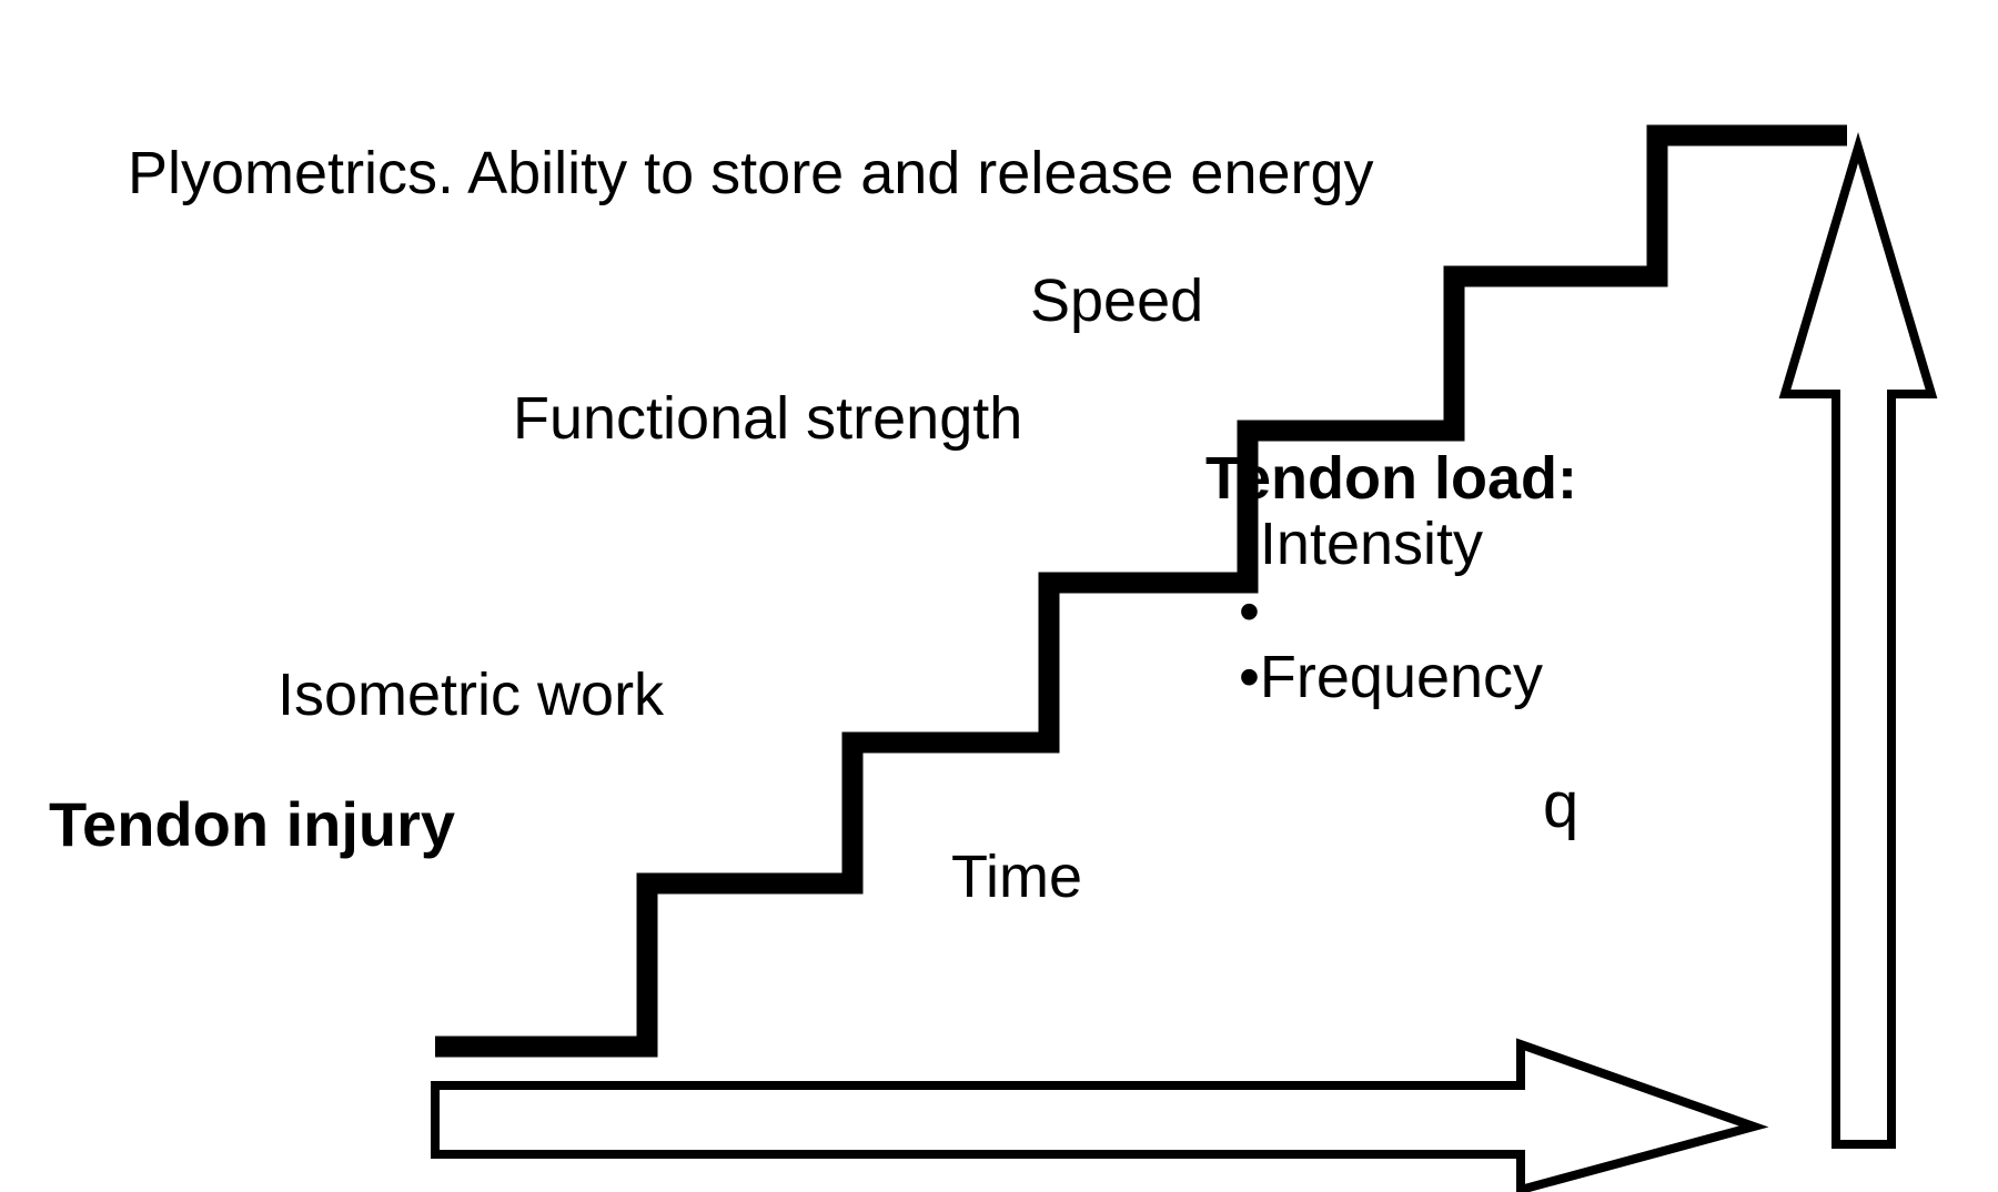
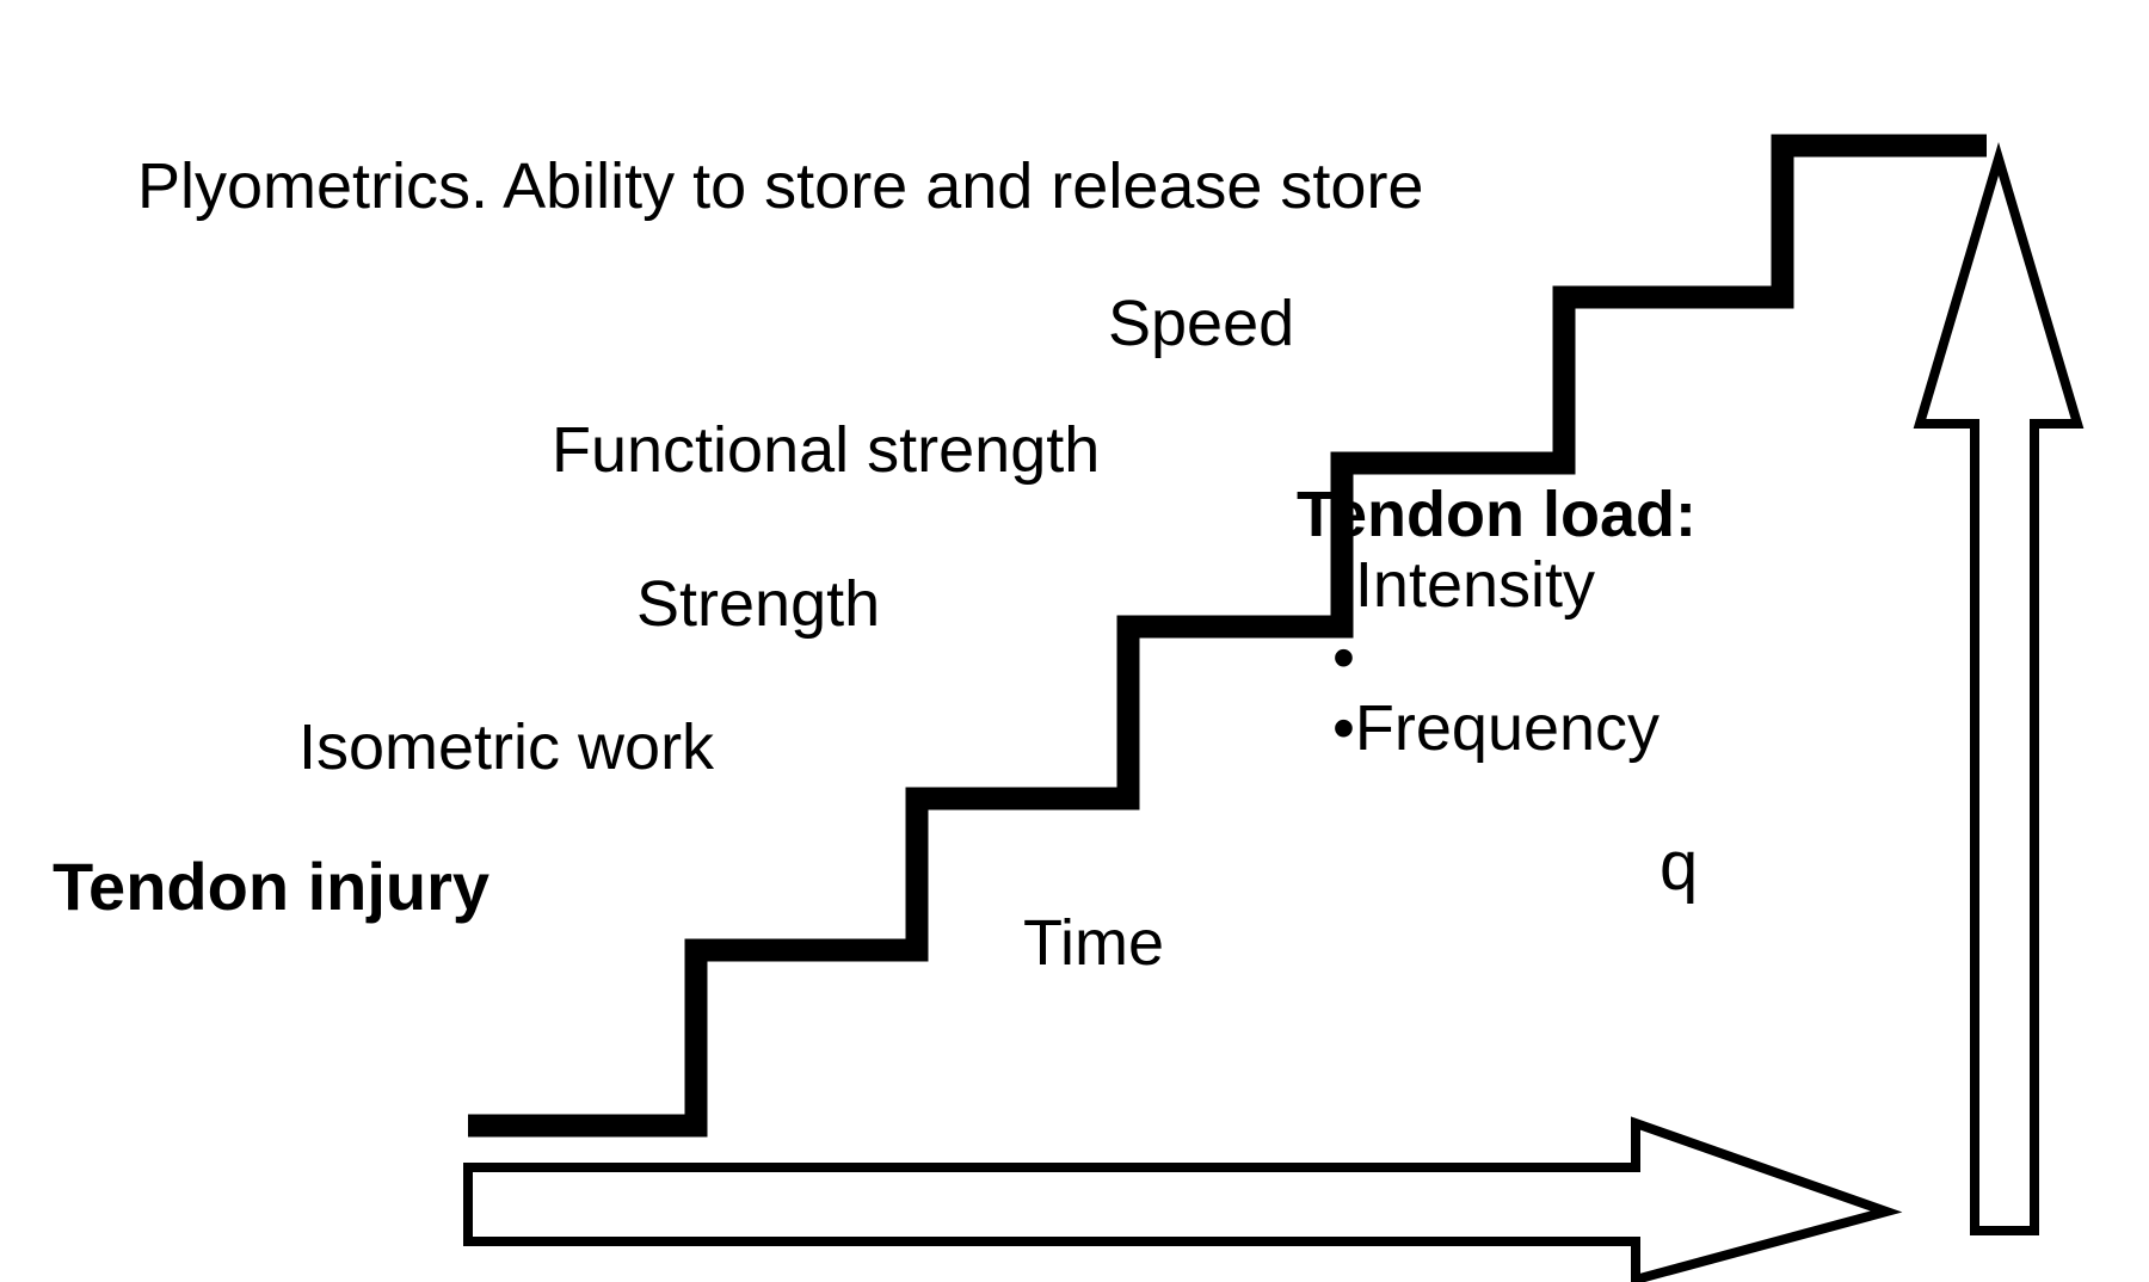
- Plyometrics. Ability to store and release energy
+ Plyometrics. Ability to store and release store
  Speed
  Functional strength
+ Strength
  Isometric work
  Tendon injury
  Time
  Tendon load:
  •
  Intensity
  •
  •
  Frequency
  q
